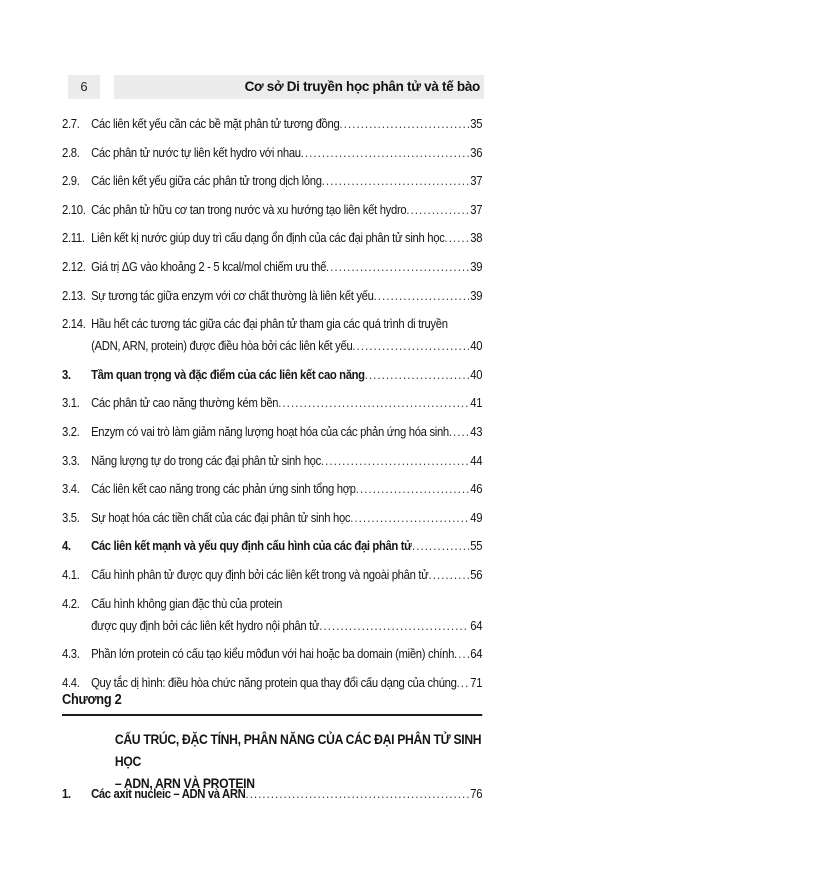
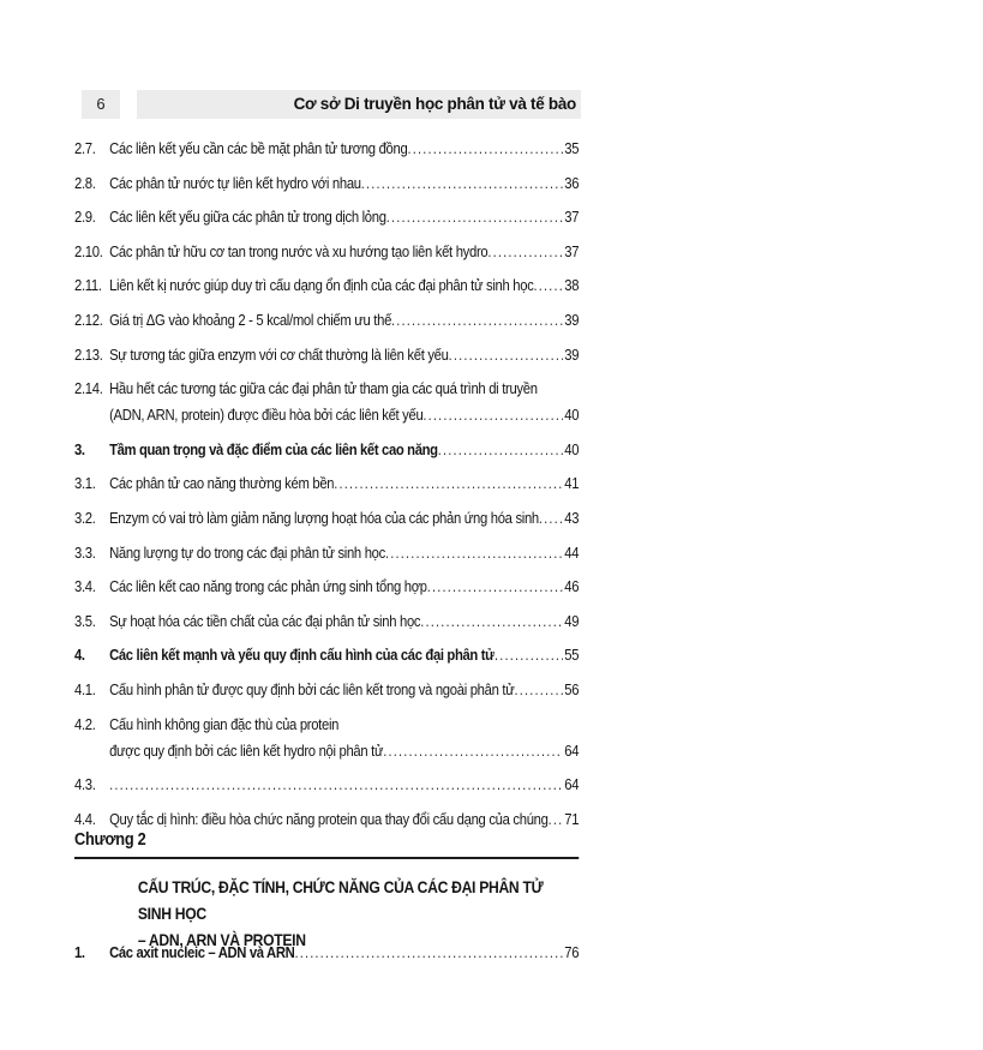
  6
  Cơ sở Di truyền học phân tử và tế bào
  2.7.
  Các liên kết yếu cần các bề mặt phân tử tương đồng
  35
  2.8.
  Các phân tử nước tự liên kết hydro với nhau
  36
  2.9.
  Các liên kết yếu giữa các phân tử trong dịch lỏng
  37
  2.10.
  Các phân tử hữu cơ tan trong nước và xu hướng tạo liên kết hydro
  37
  2.11.
  Liên kết kị nước giúp duy trì cấu dạng ổn định của các đại phân tử sinh học
  38
  2.12.
  Giá trị ΔG vào khoảng 2 - 5 kcal/mol chiếm ưu thế
  39
  2.13.
  Sự tương tác giữa enzym với cơ chất thường là liên kết yếu
  39
  2.14.
  Hầu hết các tương tác giữa các đại phân tử tham gia các quá trình di truyền
  (ADN, ARN, protein) được điều hòa bởi các liên kết yếu
  40
  3.
  Tầm quan trọng và đặc điểm của các liên kết cao năng
  40
  3.1.
  Các phân tử cao năng thường kém bền
  41
  3.2.
  Enzym có vai trò làm giảm năng lượng hoạt hóa của các phản ứng hóa sinh
  43
  3.3.
  Năng lượng tự do trong các đại phân tử sinh học
  44
  3.4.
  Các liên kết cao năng trong các phản ứng sinh tổng hợp
  46
  3.5.
  Sự hoạt hóa các tiền chất của các đại phân tử sinh học
  49
  4.
  Các liên kết mạnh và yếu quy định cấu hình của các đại phân tử
  55
  4.1.
  Cấu hình phân tử được quy định bởi các liên kết trong và ngoài phân tử
  56
  4.2.
  Cấu hình không gian đặc thù của protein
  được quy định bởi các liên kết hydro nội phân tử
  64
  4.3.
- Phần lớn protein có cấu tạo kiểu môđun với hai hoặc ba domain (miền) chính
  64
  4.4.
  Quy tắc dị hình: điều hòa chức năng protein qua thay đổi cấu dạng của chúng
  71
  Chương 2
- CẤU TRÚC, ĐẶC TÍNH, PHÂN NĂNG CỦA CÁC ĐẠI PHÂN TỬ SINH HỌC
+ CẤU TRÚC, ĐẶC TÍNH, CHỨC NĂNG CỦA CÁC ĐẠI PHÂN TỬ SINH HỌC
  – ADN, ARN VÀ PROTEIN
  1.
  Các axit nucleic – ADN và ARN
  76
